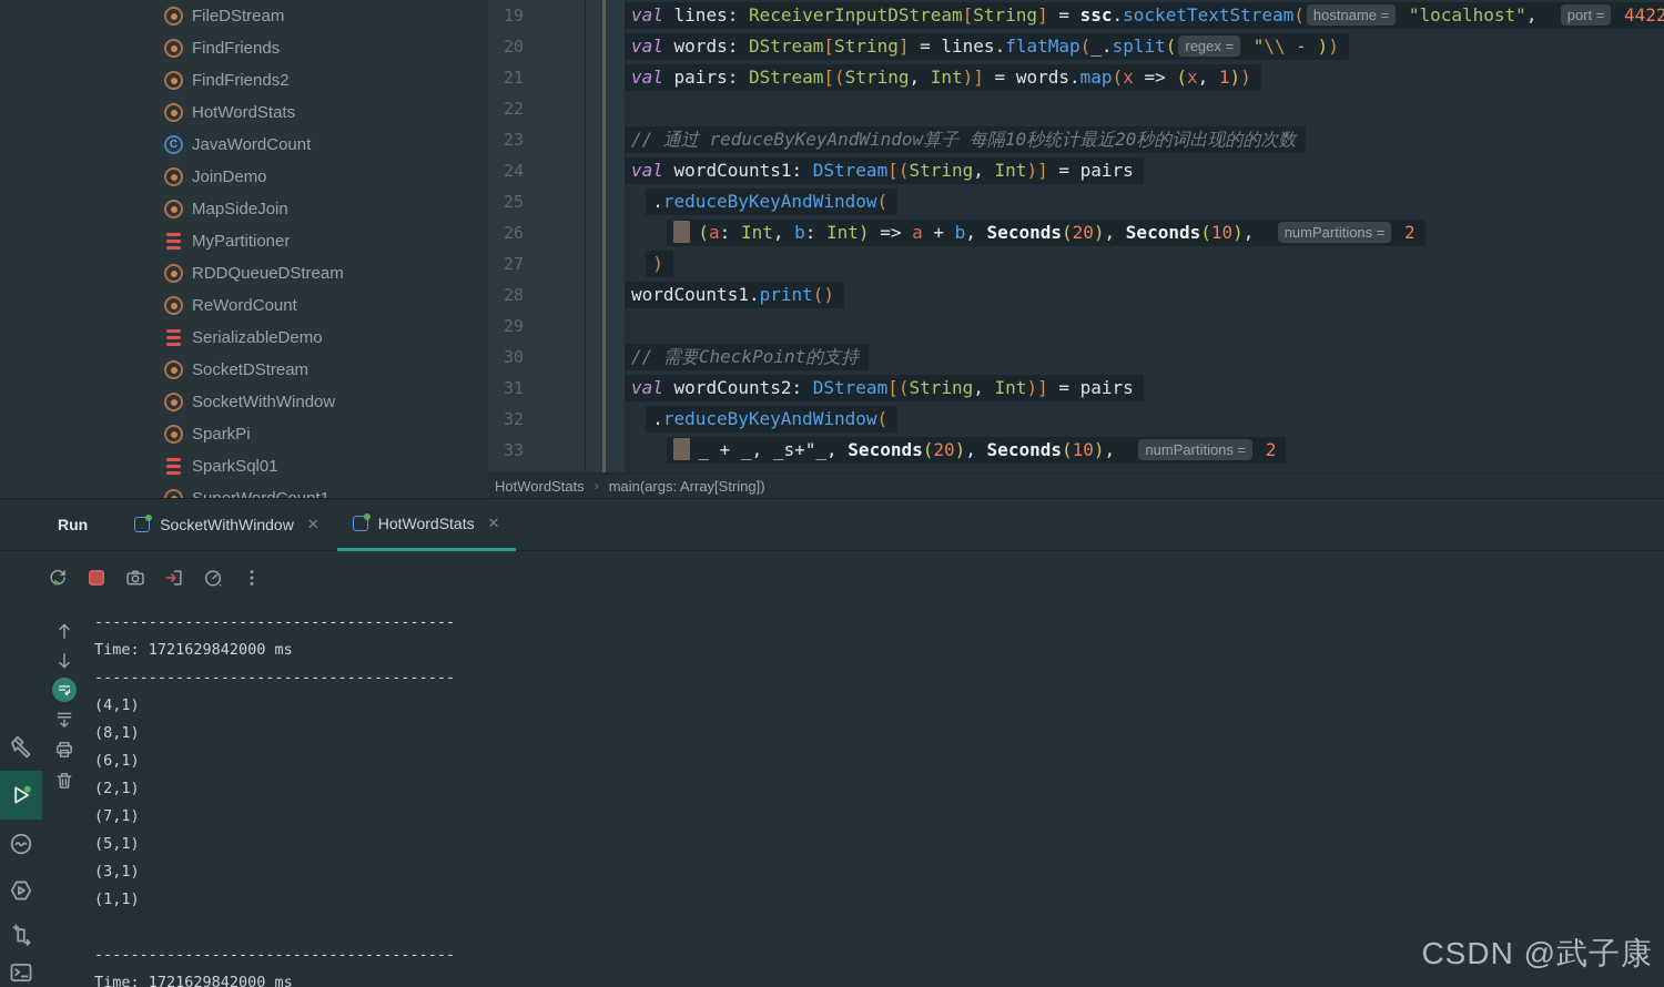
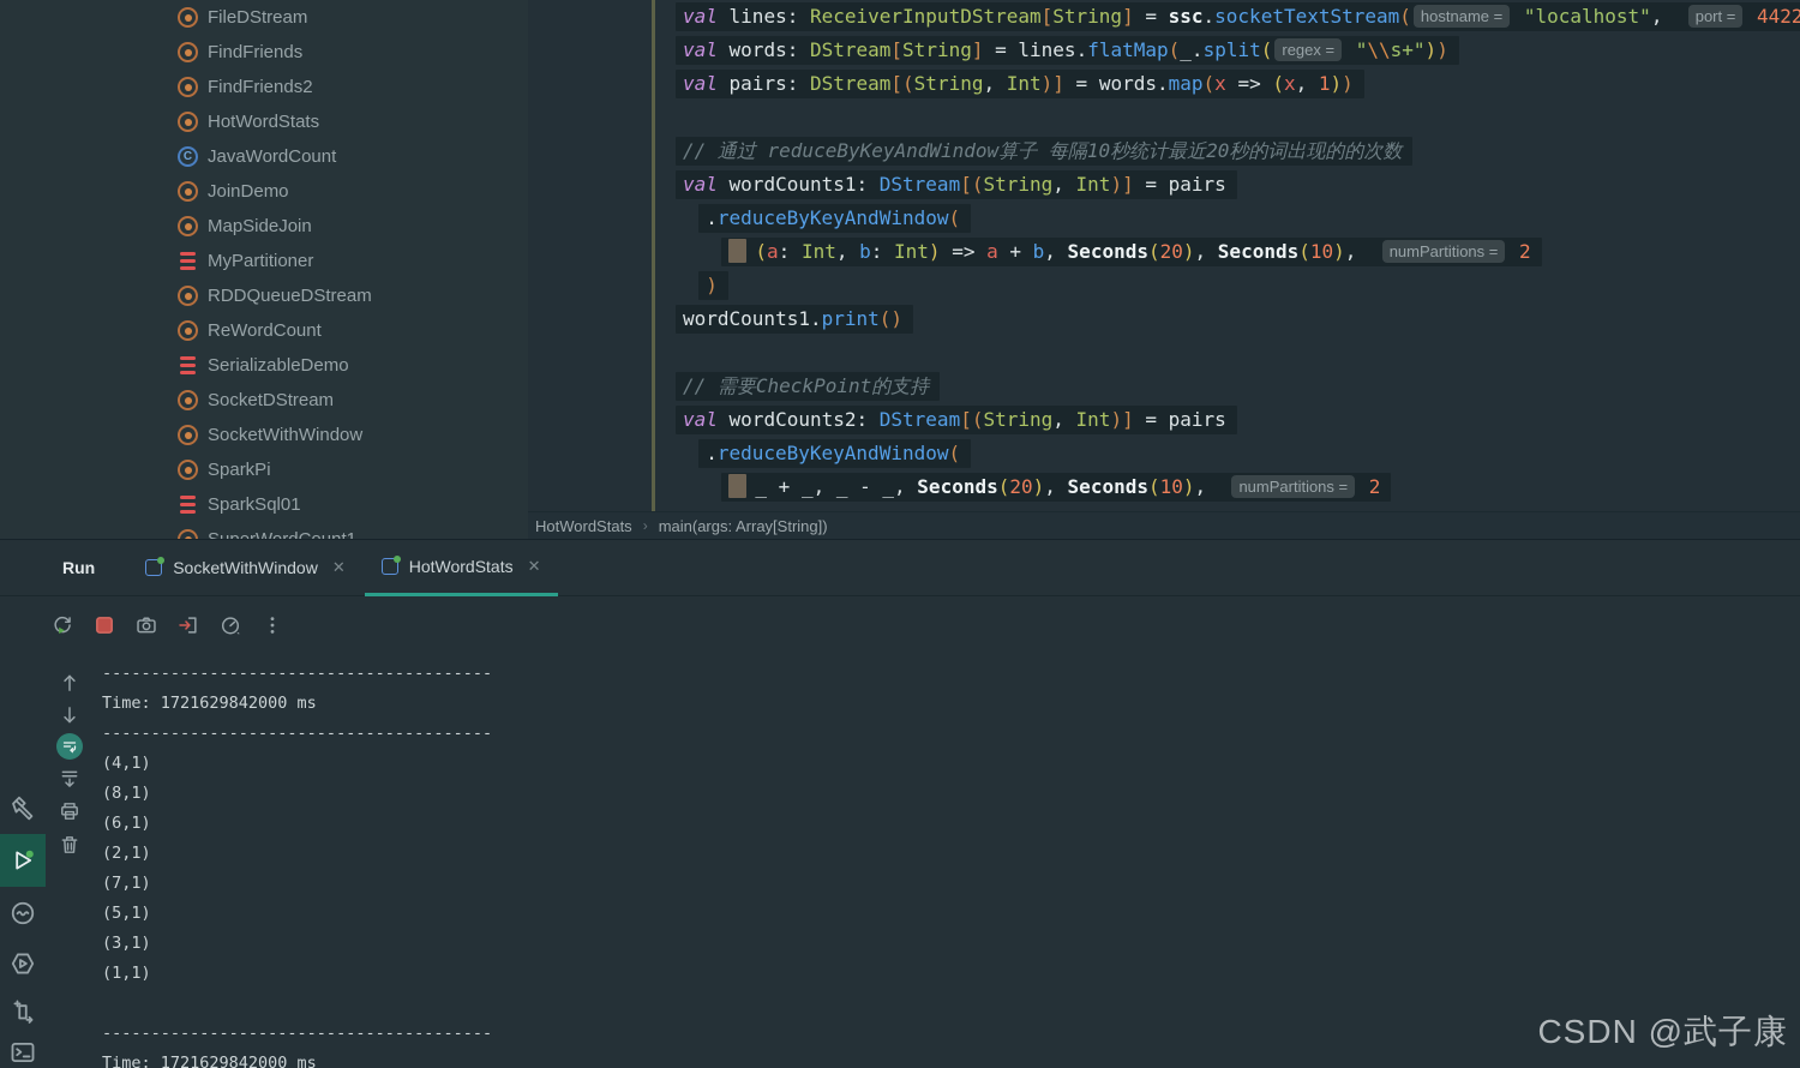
  FileDStream
  FindFriends
  FindFriends2
  HotWordStats
  C
  JavaWordCount
  JoinDemo
  MapSideJoin
  MyPartitioner
  RDDQueueDStream
  ReWordCount
  SerializableDemo
  SocketDStream
  SocketWithWindow
  SparkPi
  SparkSql01
- 19
- 20
- 21
- 22
- 23
- 24
- 25
- 26
- 27
- 28
- 29
- 30
- 31
- 32
- 33
  val lines: ReceiverInputDStream[String] = ssc.socketTextStream( hostname = "localhost", port = 4422
- val words: DStream[String] = lines.flatMap(_.split( regex = "\\ - ))
+ val words: DStream[String] = lines.flatMap(_.split( regex = "\\s+"))
  val pairs: DStream[(String, Int)] = words.map(x => (x, 1))
  // 通过 reduceByKeyAndWindow算子 每隔10秒统计最近20秒的词出现的的次数
  val wordCounts1: DStream[(String, Int)] = pairs
  .reduceByKeyAndWindow(
  (a: Int, b: Int) => a + b, Seconds(20), Seconds(10), numPartitions = 2
  )
  wordCounts1.print()
  // 需要CheckPoint的支持
  val wordCounts2: DStream[(String, Int)] = pairs
  .reduceByKeyAndWindow(
- _ + _, _s+"_, Seconds(20), Seconds(10), numPartitions = 2
+ _ + _, _ - _, Seconds(20), Seconds(10), numPartitions = 2
  HotWordStats
  ›
  main(args: Array[String])
  Run
  SocketWithWindow
  ✕
  HotWordStats
  ✕
  ----------------------------------------
  Time: 1721629842000 ms
  ----------------------------------------
  (4,1)
  (8,1)
  (6,1)
  (2,1)
  (7,1)
  (5,1)
  (3,1)
  (1,1)
  ----------------------------------------
  Time: 1721629842000 ms
  CSDN @武子康
